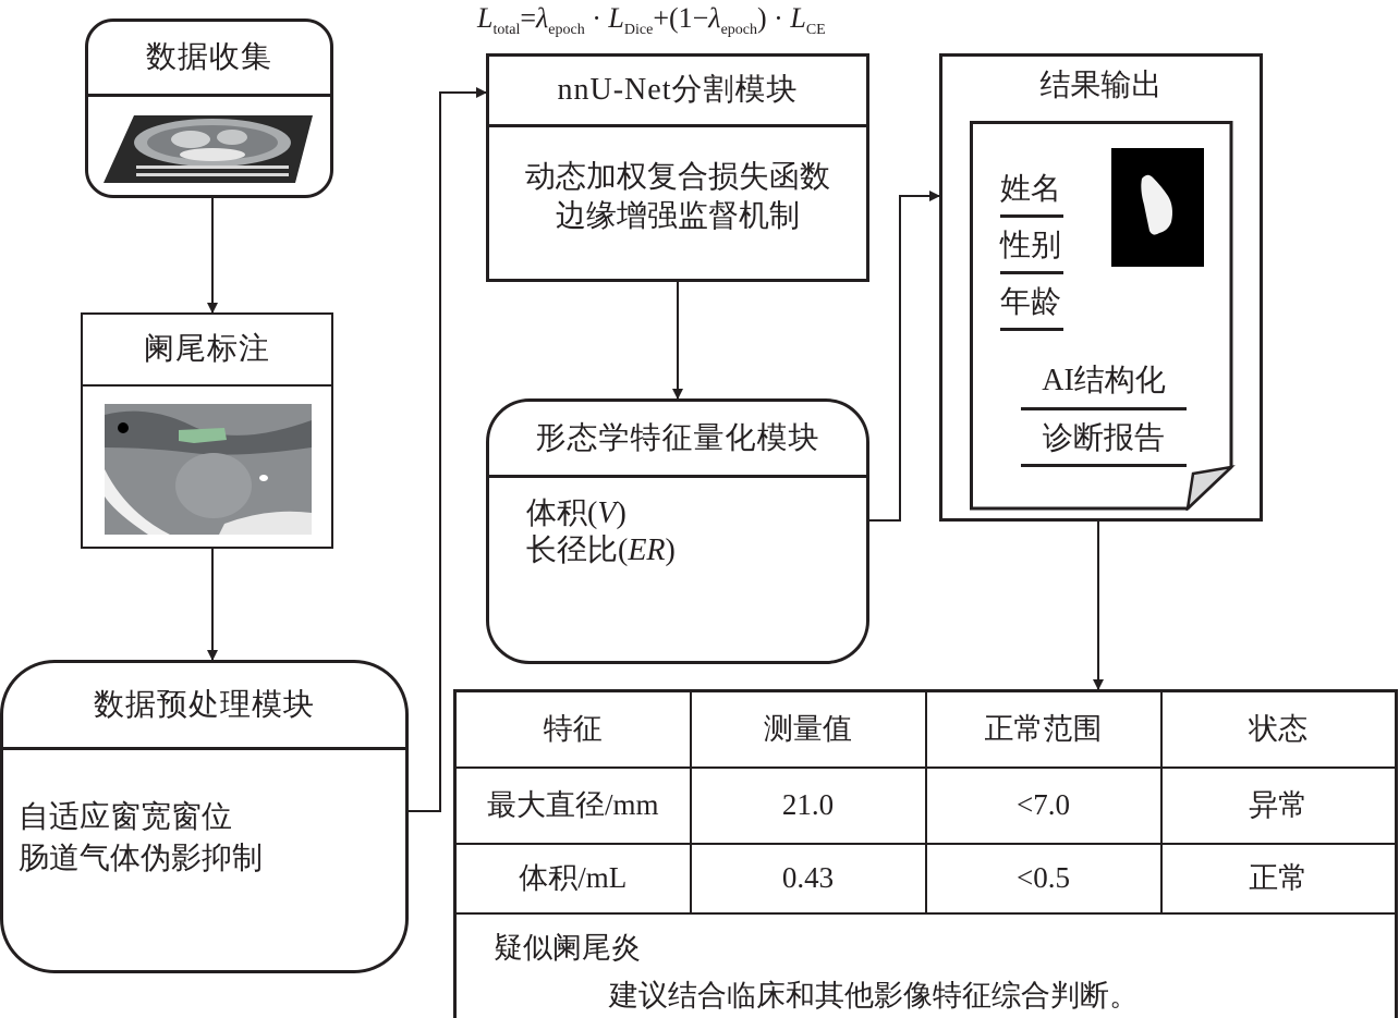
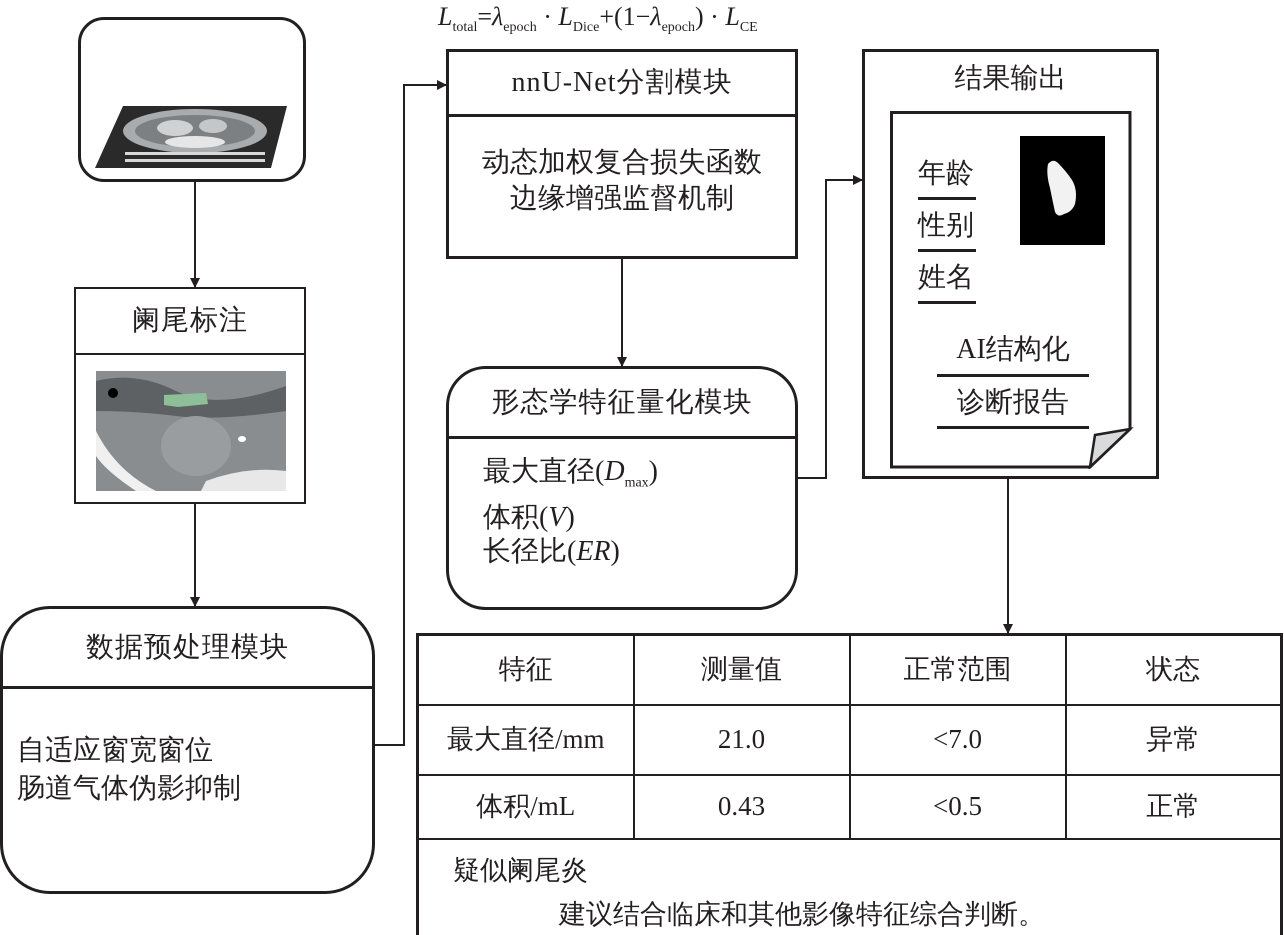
  Ltotal=λepoch · LDice+(1−λepoch) · LCE
- 数据收集
  阑尾标注
  数据预处理模块
  自适应窗宽窗位
  肠道气体伪影抑制
  nnU-Net分割模块
  动态加权复合损失函数
  边缘增强监督机制
  形态学特征量化模块
+ 最大直径(Dmax)
  体积(V)
  长径比(ER)
  结果输出
- 姓名
+ 年龄
  性别
- 年龄
+ 姓名
  AI结构化
  诊断报告
  特征	测量值	正常范围	状态
  最大直径/mm	21.0	<7.0	异常
  体积/mL	0.43	<0.5	正常
  疑似阑尾炎 建议结合临床和其他影像特征综合判断。
